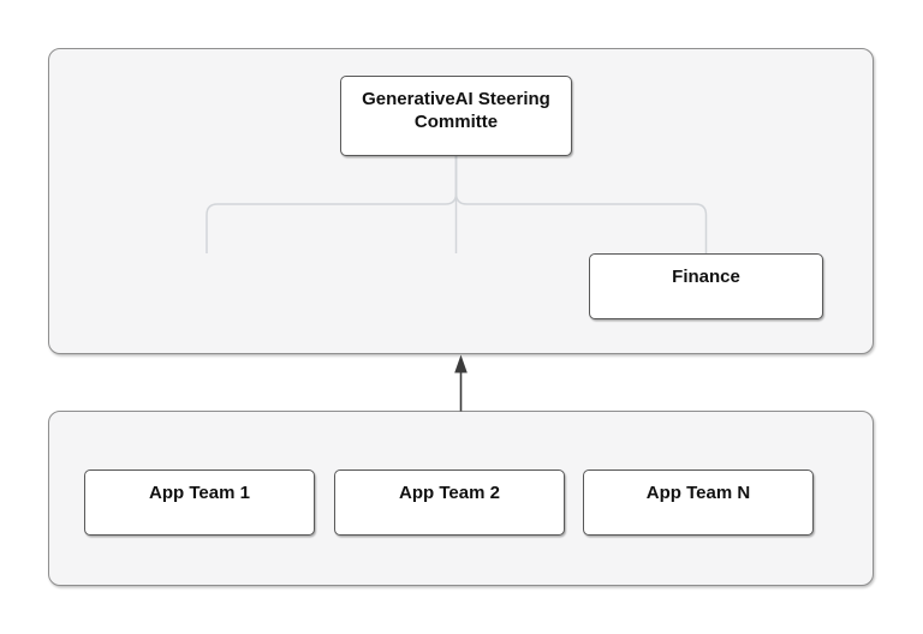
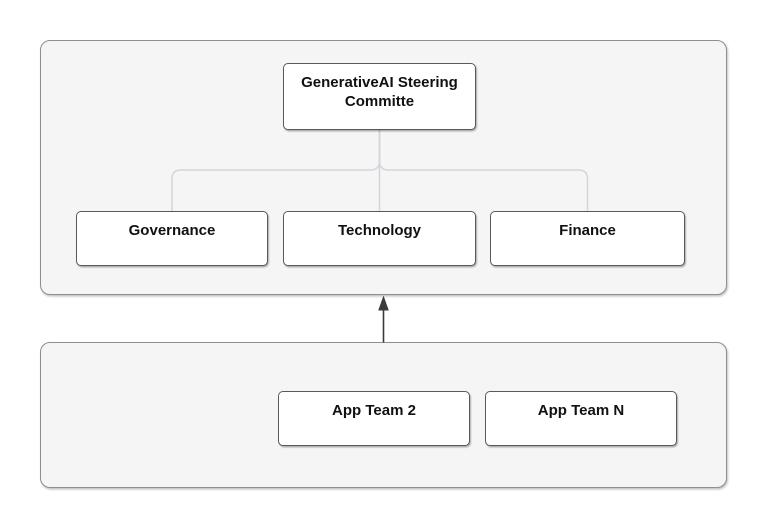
  GenerativeAI Steering Committe
+ Governance
+ Technology
  Finance
- App Team 1
  App Team 2
  App Team N
